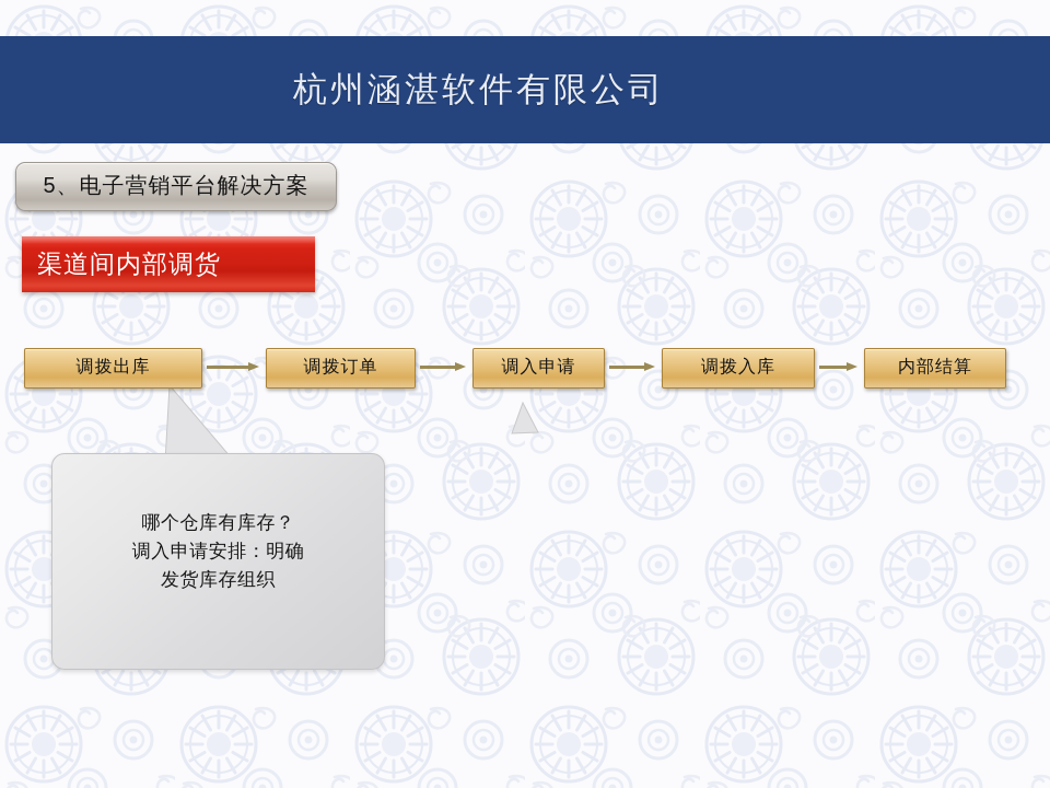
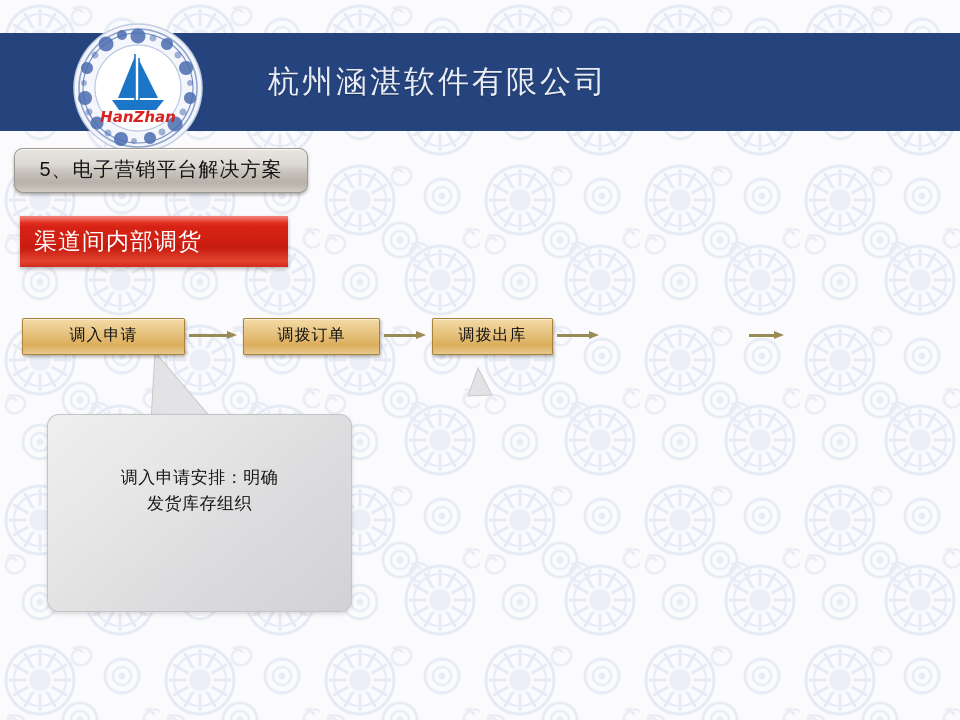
  杭州涵湛软件有限公司
+ HanZhan
  5、电子营销平台解决方案
  渠道间内部调货
- 调拨出库
+ 调入申请
  调拨订单
- 调入申请
+ 调拨出库
- 调拨入库
- 内部结算
- 哪个仓库有库存？
  调入申请安排：明确
  发货库存组织
